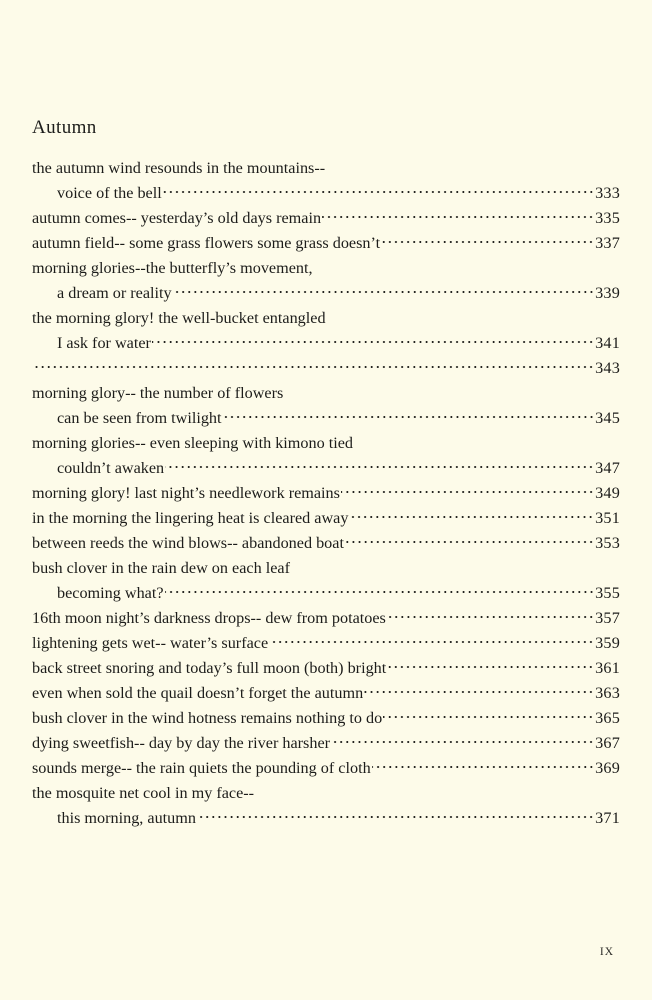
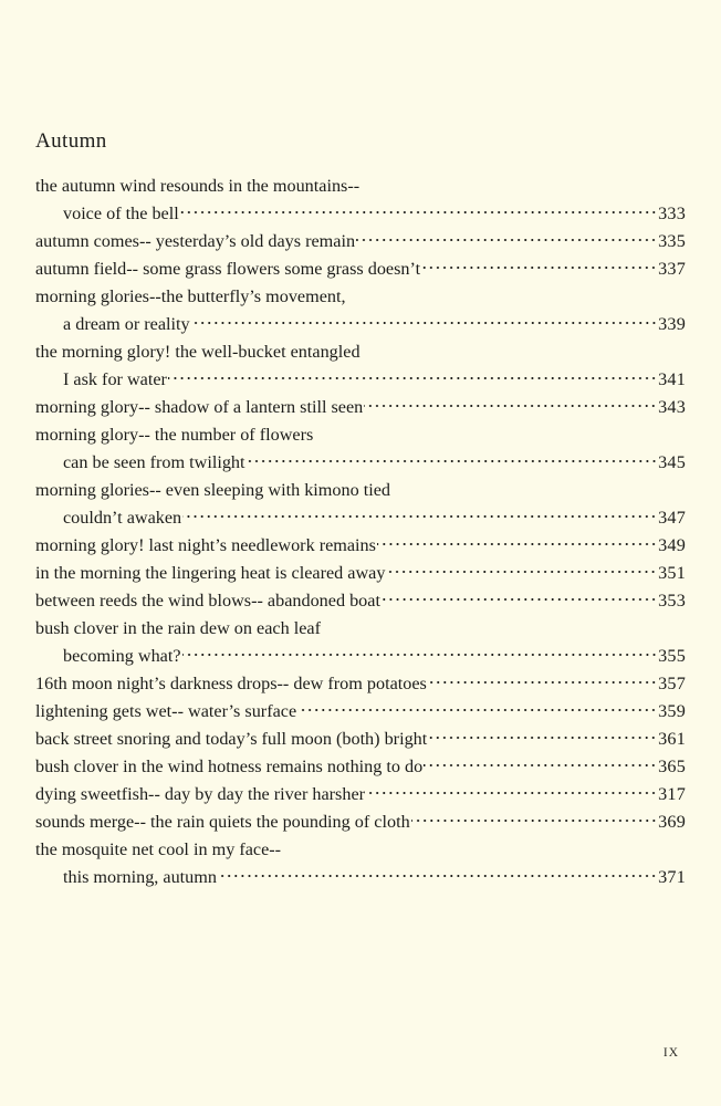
  Autumn
  the autumn wind resounds in the mountains--
  voice of the bell
  333
  autumn comes-- yesterday’s old days remain
  335
  autumn field-- some grass flowers some grass doesn’t
  337
  morning glories--the butterfly’s movement,
  a dream or reality
  339
  the morning glory! the well-bucket entangled
  I ask for water
  341
+ morning glory-- shadow of a lantern still seen
  343
  morning glory-- the number of flowers
  can be seen from twilight
  345
  morning glories-- even sleeping with kimono tied
  couldn’t awaken
  347
  morning glory! last night’s needlework remains
  349
  in the morning the lingering heat is cleared away
  351
  between reeds the wind blows-- abandoned boat
  353
  bush clover in the rain dew on each leaf
  becoming what?
  355
  16th moon night’s darkness drops-- dew from potatoes
  357
  lightening gets wet-- water’s surface
  359
  back street snoring and today’s full moon (both) bright
  361
- even when sold the quail doesn’t forget the autumn
- 363
  bush clover in the wind hotness remains nothing to do
  365
  dying sweetfish-- day by day the river harsher
- 367
+ 317
  sounds merge-- the rain quiets the pounding of cloth
  369
  the mosquite net cool in my face--
  this morning, autumn
  371
  IX
